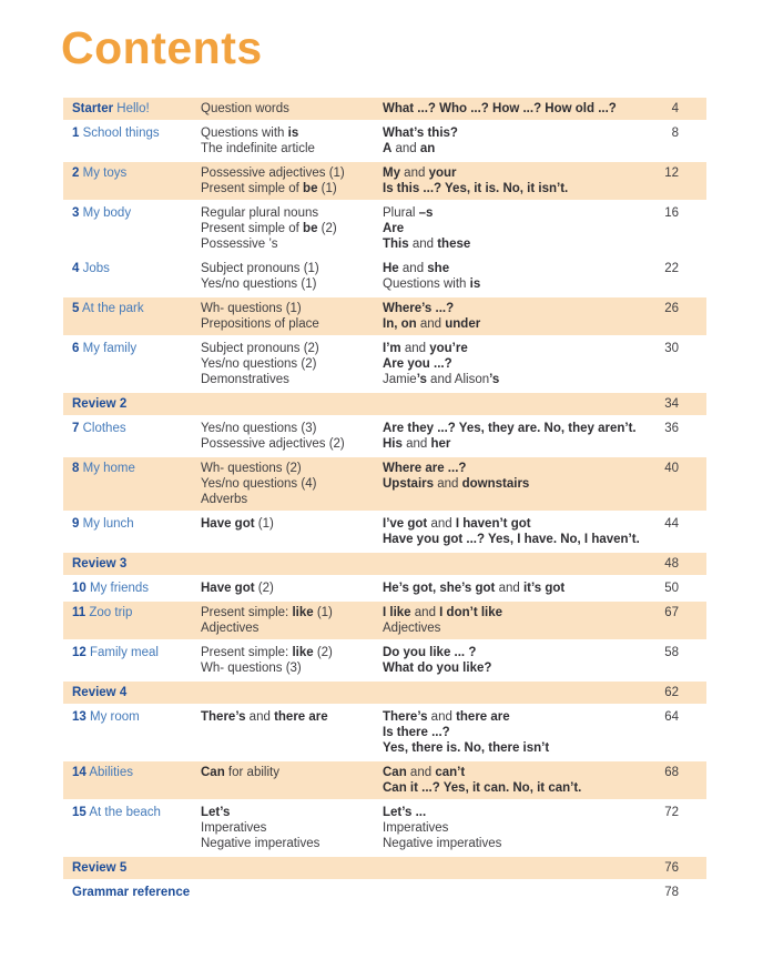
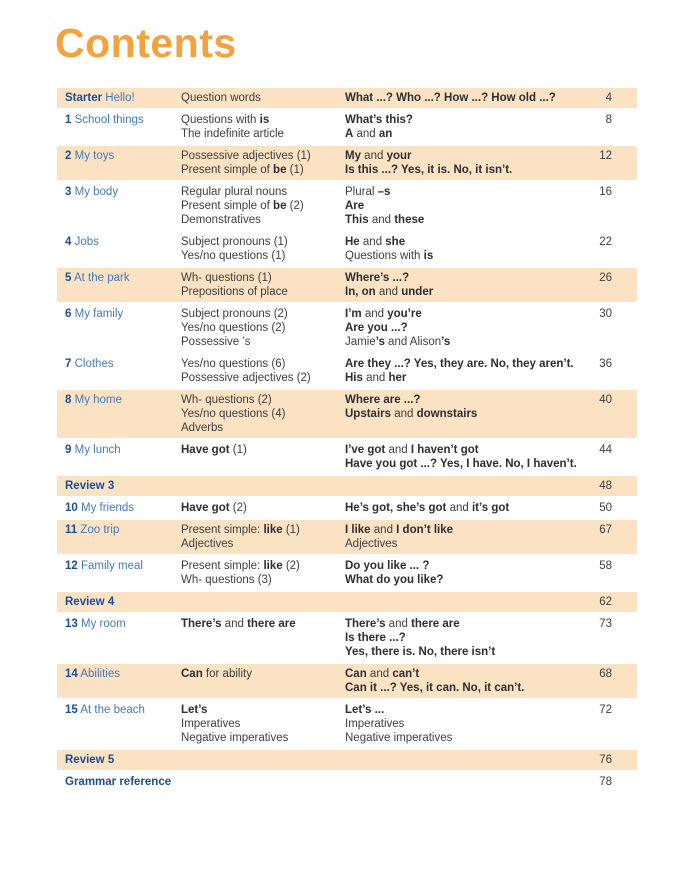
  Contents
  Starter Hello!
  Question words
  What ...? Who ...? How ...? How old ...?
  4
  1 School things
  Questions with is
  The indefinite article
  What’s this?
  A and an
  8
  2 My toys
  Possessive adjectives (1)
  Present simple of be (1)
  My and your
  Is this ...? Yes, it is. No, it isn’t.
  12
  3 My body
  Regular plural nouns
  Present simple of be (2)
- Possessive ’s
+ Demonstratives
  Plural –s
  Are
  This and these
  16
  4 Jobs
  Subject pronouns (1)
  Yes/no questions (1)
  He and she
  Questions with is
  22
  5 At the park
  Wh- questions (1)
  Prepositions of place
  Where’s ...?
  In, on and under
  26
  6 My family
  Subject pronouns (2)
  Yes/no questions (2)
- Demonstratives
+ Possessive ’s
  I’m and you’re
  Are you ...?
  Jamie’s and Alison’s
  30
- Review 2
- 34
  7 Clothes
- Yes/no questions (3)
+ Yes/no questions (6)
  Possessive adjectives (2)
  Are they ...? Yes, they are. No, they aren’t.
  His and her
  36
  8 My home
  Wh- questions (2)
  Yes/no questions (4)
  Adverbs
  Where are ...?
  Upstairs and downstairs
  40
  9 My lunch
  Have got (1)
  I’ve got and I haven’t got
  Have you got ...? Yes, I have. No, I haven’t.
  44
  Review 3
  48
  10 My friends
  Have got (2)
  He’s got, she’s got and it’s got
  50
  11 Zoo trip
  Present simple: like (1)
  Adjectives
  I like and I don’t like
  Adjectives
  67
  12 Family meal
  Present simple: like (2)
  Wh- questions (3)
  Do you like ... ?
  What do you like?
  58
  Review 4
  62
  13 My room
  There’s and there are
  There’s and there are
  Is there ...?
  Yes, there is. No, there isn’t
- 64
+ 73
  14 Abilities
  Can for ability
  Can and can’t
  Can it ...? Yes, it can. No, it can’t.
  68
  15 At the beach
  Let’s
  Imperatives
  Negative imperatives
  Let’s ...
  Imperatives
  Negative imperatives
  72
  Review 5
  76
  Grammar reference
  78
